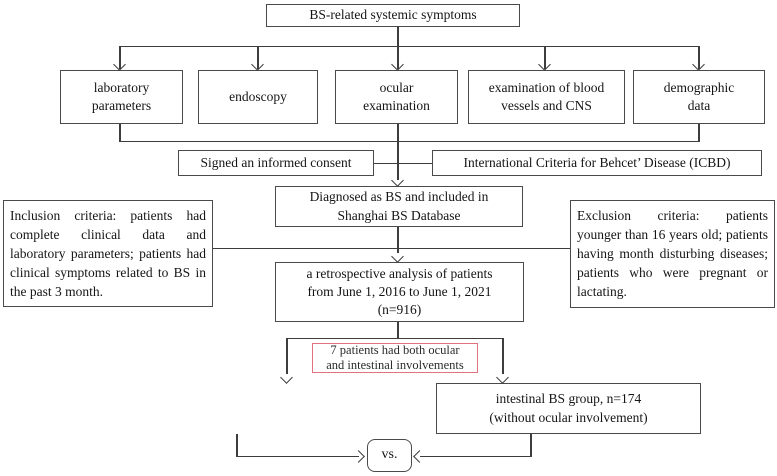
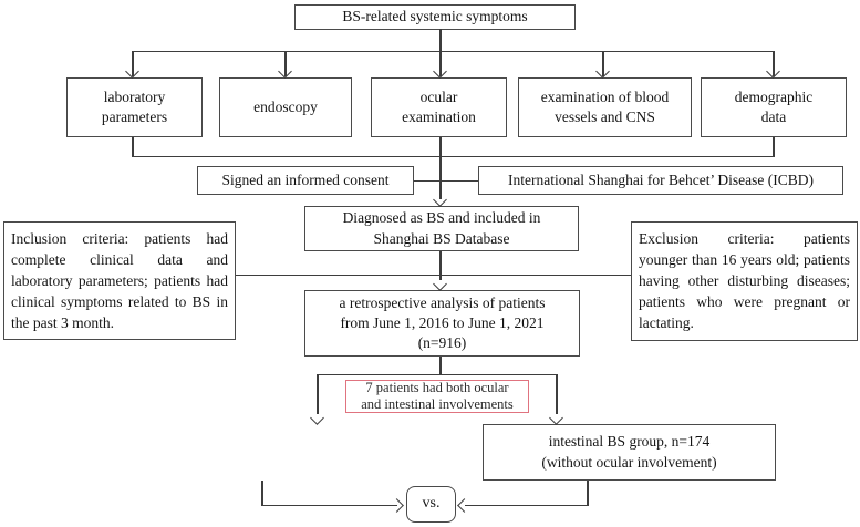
  BS-related systemic symptoms
  laboratory
  parameters
  endoscopy
  ocular
  examination
  examination of blood
  vessels and CNS
  demographic
  data
  Signed an informed consent
- International Criteria for Behcet’ Disease (ICBD)
+ International Shanghai for Behcet’ Disease (ICBD)
  Diagnosed as BS and included in
  Shanghai BS Database
  Inclusion criteria: patients had complete clinical data and laboratory parameters; patients had clinical symptoms related to BS in the past 3 month.
- Exclusion criteria: patients younger than 16 years old; patients having month disturbing diseases; patients who were pregnant or lactating.
+ Exclusion criteria: patients younger than 16 years old; patients having other disturbing diseases; patients who were pregnant or lactating.
  a retrospective analysis of patients
  from June 1, 2016 to June 1, 2021
  (n=916)
  7 patients had both ocular
  and intestinal involvements
  intestinal BS group, n=174
  (without ocular involvement)
  vs.
